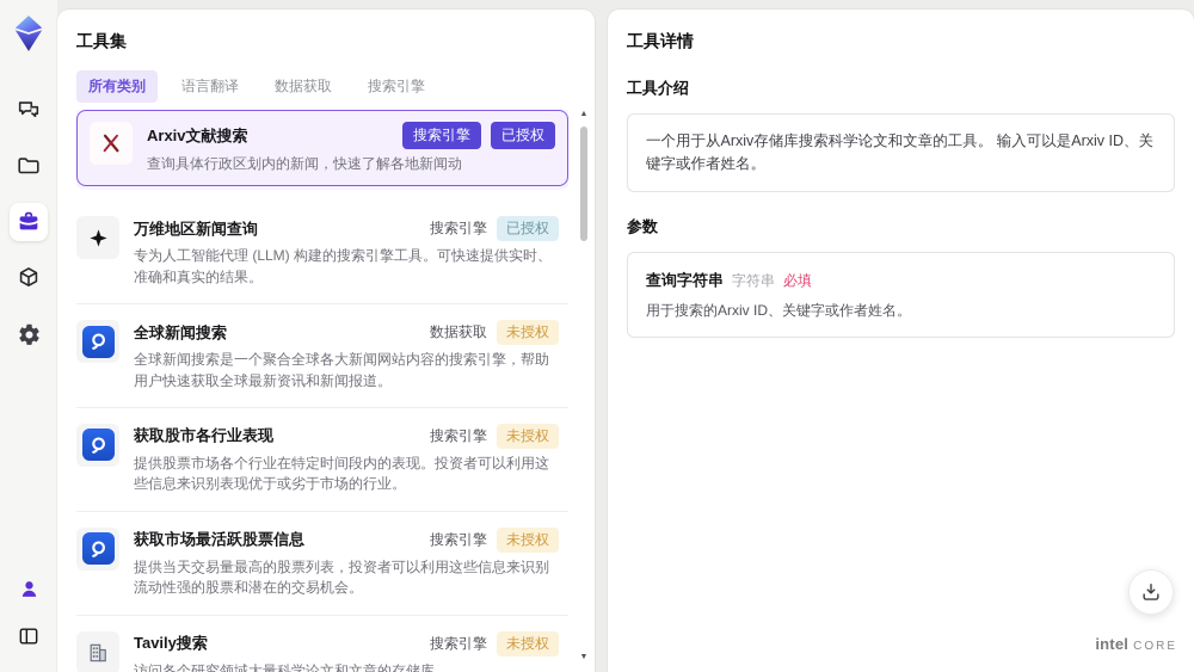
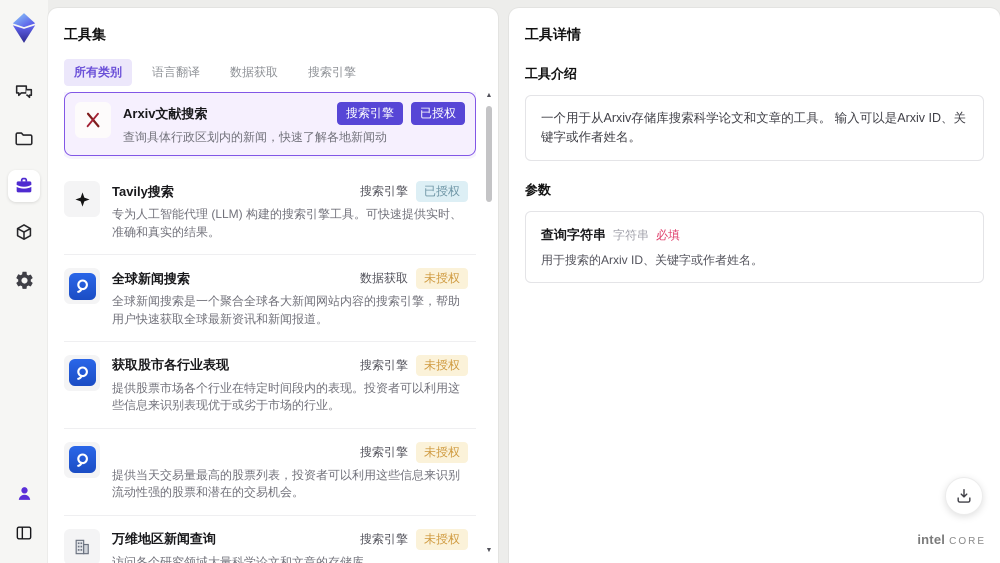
  工具集
  所有类别
  语言翻译
  数据获取
  搜索引擎
  Arxiv文献搜索
  搜索引擎
  已授权
  查询具体行政区划内的新闻，快速了解各地新闻动
- 万维地区新闻查询
+ Tavily搜索
  搜索引擎
  已授权
  专为人工智能代理 (LLM) 构建的搜索引擎工具。可快速提供实时、准确和真实的结果。
  全球新闻搜索
  数据获取
  未授权
  全球新闻搜索是一个聚合全球各大新闻网站内容的搜索引擎，帮助用户快速获取全球最新资讯和新闻报道。
  获取股市各行业表现
  搜索引擎
  未授权
  提供股票市场各个行业在特定时间段内的表现。投资者可以利用这些信息来识别表现优于或劣于市场的行业。
- 获取市场最活跃股票信息
  搜索引擎
  未授权
  提供当天交易量最高的股票列表，投资者可以利用这些信息来识别流动性强的股票和潜在的交易机会。
- Tavily搜索
+ 万维地区新闻查询
  搜索引擎
  未授权
  访问各个研究领域大量科学论文和文章的存储库。
  工具详情
  工具介绍
  一个用于从Arxiv存储库搜索科学论文和文章的工具。 输入可以是Arxiv ID、关键字或作者姓名。
  参数
  查询字符串
  字符串
  必填
  用于搜索的Arxiv ID、关键字或作者姓名。
  intel
  CORE
